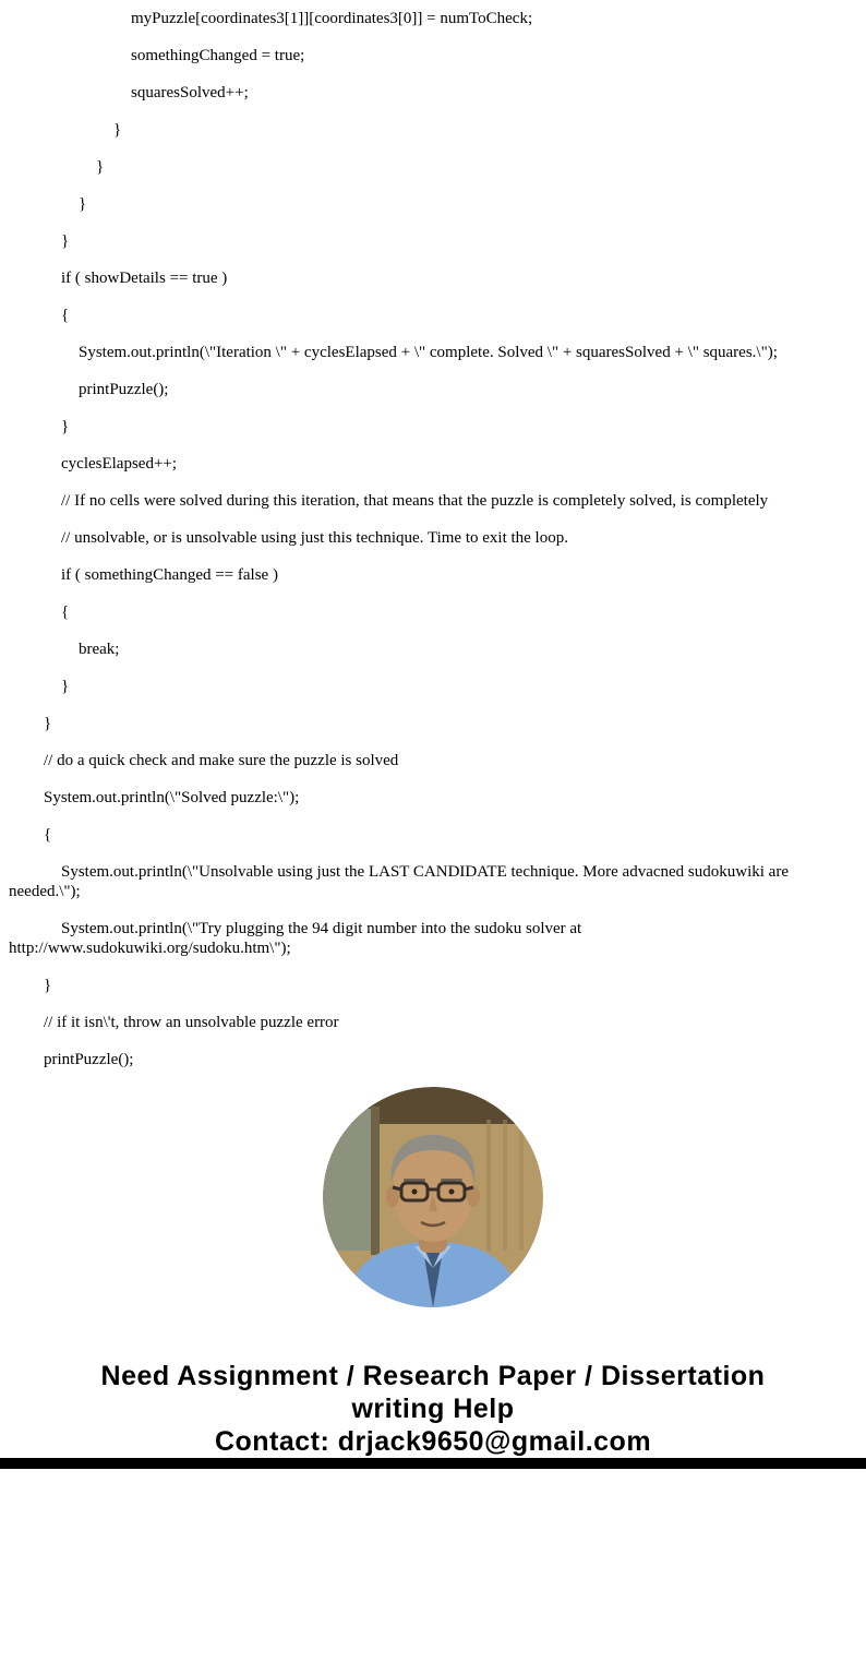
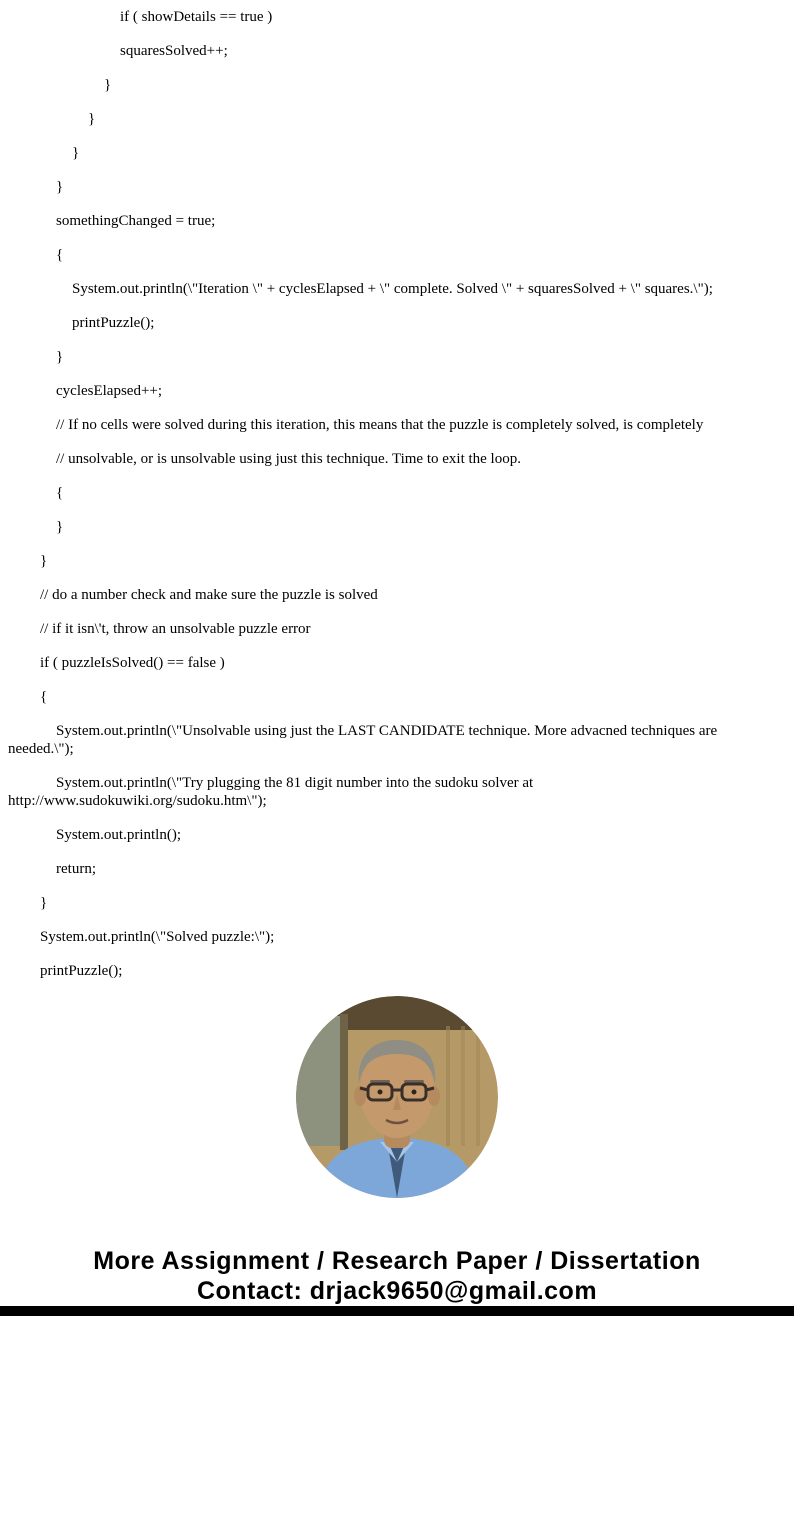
- myPuzzle[coordinates3[1]][coordinates3[0]] = numToCheck;
- somethingChanged = true;
+ if ( showDetails == true )
  squaresSolved++;
  }
  }
  }
  }
- if ( showDetails == true )
+ somethingChanged = true;
  {
  System.out.println(\"Iteration \" + cyclesElapsed + \" complete. Solved \" + squaresSolved + \" squares.\");
  printPuzzle();
  }
  cyclesElapsed++;
- // If no cells were solved during this iteration, that means that the puzzle is completely solved, is completely
+ // If no cells were solved during this iteration, this means that the puzzle is completely solved, is completely
  // unsolvable, or is unsolvable using just this technique. Time to exit the loop.
- if ( somethingChanged == false )
  {
- break;
  }
  }
- // do a quick check and make sure the puzzle is solved
+ // do a number check and make sure the puzzle is solved
- System.out.println(\"Solved puzzle:\");
+ // if it isn\'t, throw an unsolvable puzzle error
+ if ( puzzleIsSolved() == false )
  {
- System.out.println(\"Unsolvable using just the LAST CANDIDATE technique. More advacned sudokuwiki are needed.\");
+ System.out.println(\"Unsolvable using just the LAST CANDIDATE technique. More advacned techniques are needed.\");
- System.out.println(\"Try plugging the 94 digit number into the sudoku solver at http://www.sudokuwiki.org/sudoku.htm\");
+ System.out.println(\"Try plugging the 81 digit number into the sudoku solver at http://www.sudokuwiki.org/sudoku.htm\");
+ System.out.println();
+ return;
  }
- // if it isn\'t, throw an unsolvable puzzle error
+ System.out.println(\"Solved puzzle:\");
  printPuzzle();
- Need Assignment / Research Paper / Dissertation
+ More Assignment / Research Paper / Dissertation
- writing Help
  Contact: drjack9650@gmail.com
